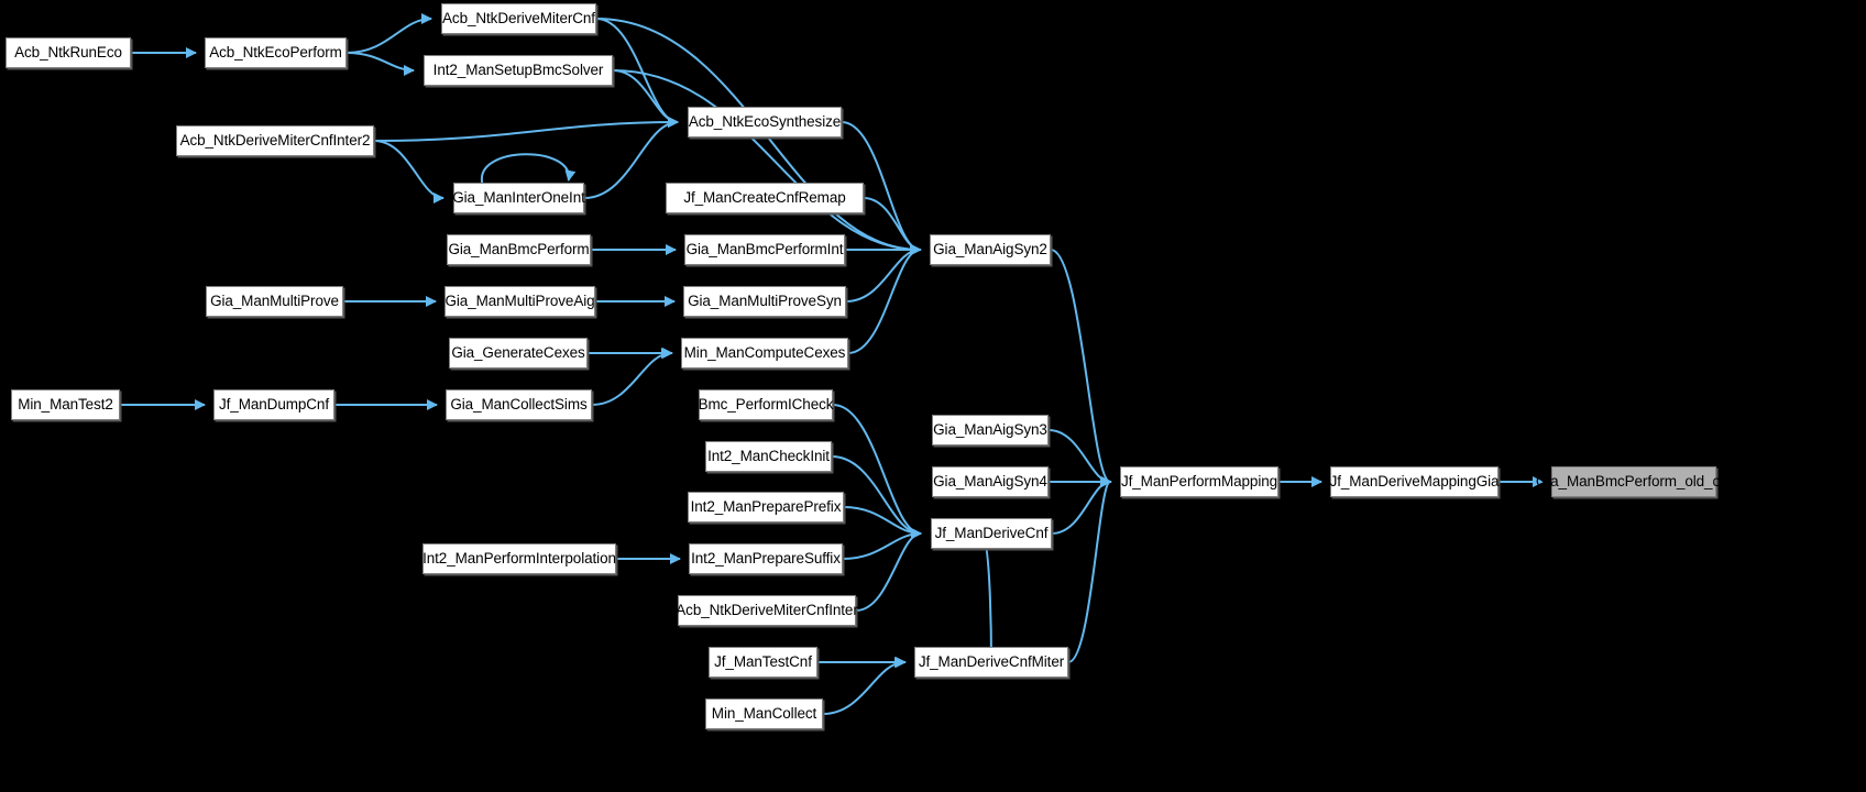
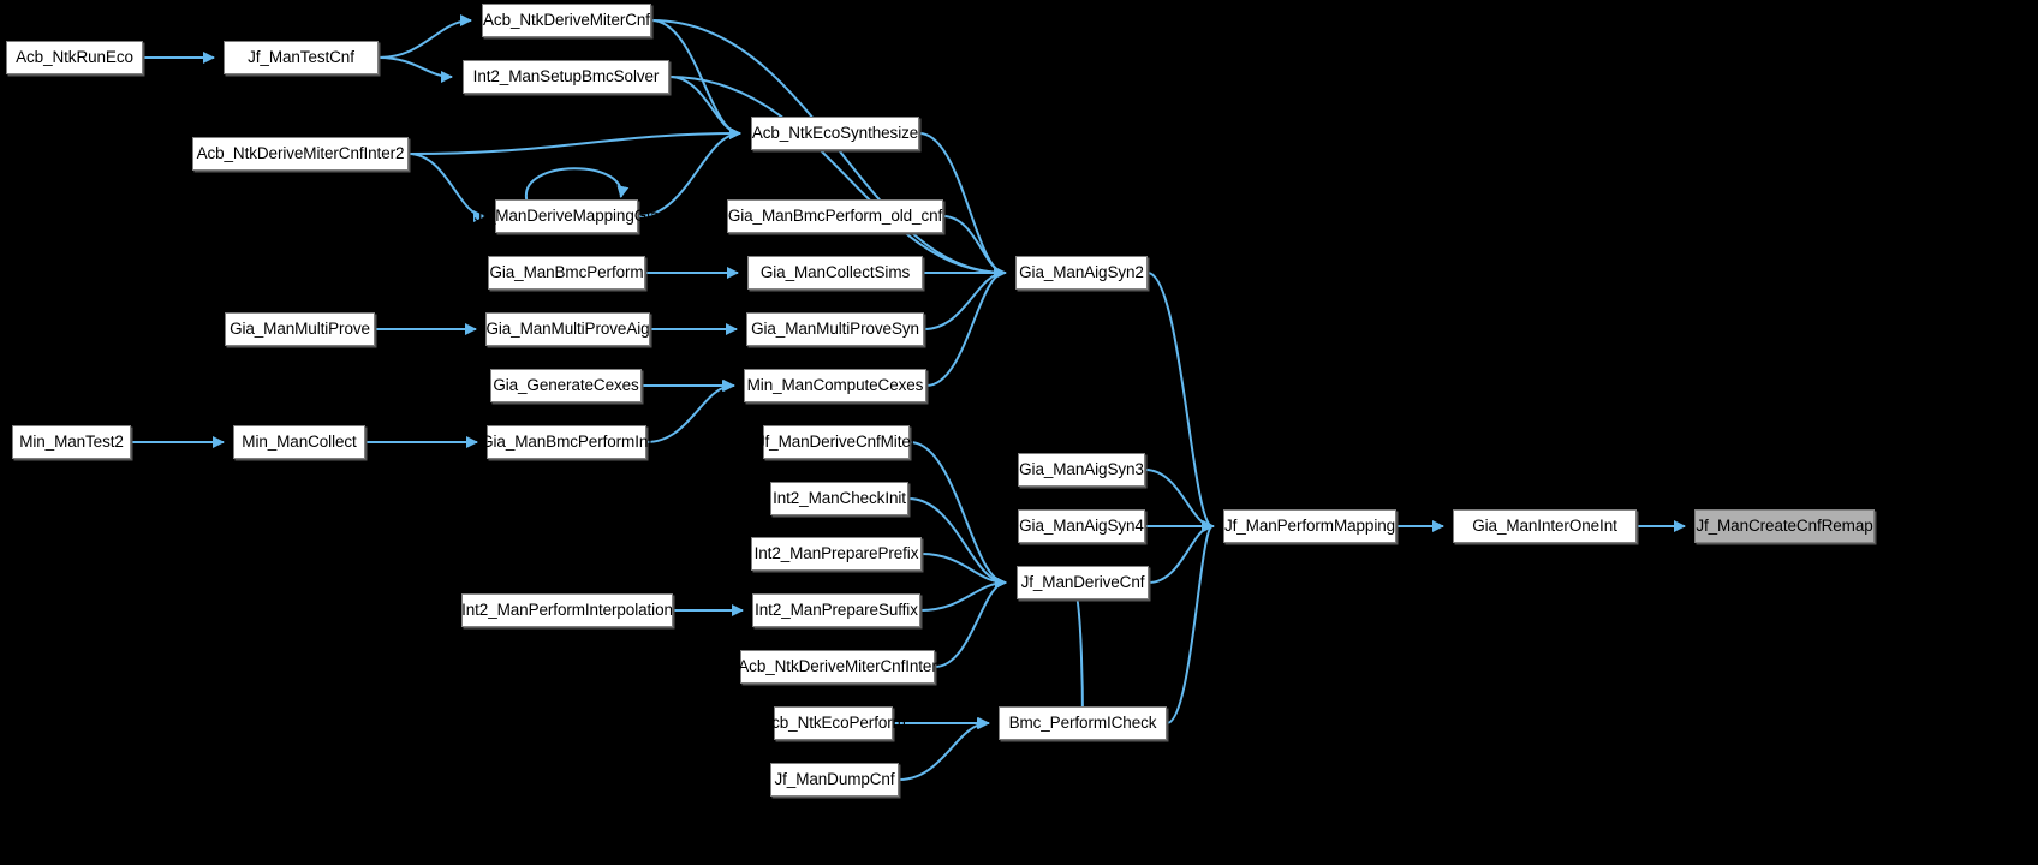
  Acb_NtkRunEco
- Acb_NtkEcoPerform
+ Jf_ManTestCnf
  Acb_NtkDeriveMiterCnf
  Int2_ManSetupBmcSolver
  Acb_NtkEcoSynthesize
  Acb_NtkDeriveMiterCnfInter2
- Gia_ManInterOneInt
+ Jf_ManDeriveMappingGia
- Jf_ManCreateCnfRemap
+ Gia_ManBmcPerform_old_cnf
  Gia_ManBmcPerform
- Gia_ManBmcPerformInt
+ Gia_ManCollectSims
  Gia_ManAigSyn2
  Gia_ManMultiProve
  Gia_ManMultiProveAig
  Gia_ManMultiProveSyn
  Gia_GenerateCexes
  Min_ManComputeCexes
  Min_ManTest2
- Jf_ManDumpCnf
+ Min_ManCollect
- Gia_ManCollectSims
+ Gia_ManBmcPerformInt
- Bmc_PerformICheck
+ Jf_ManDeriveCnfMiter
  Gia_ManAigSyn3
  Int2_ManCheckInit
  Gia_ManAigSyn4
  Jf_ManPerformMapping
- Jf_ManDeriveMappingGia
+ Gia_ManInterOneInt
- Gia_ManBmcPerform_old_cnf
+ Jf_ManCreateCnfRemap
  Int2_ManPreparePrefix
  Jf_ManDeriveCnf
  Int2_ManPerformInterpolation
  Int2_ManPrepareSuffix
  Acb_NtkDeriveMiterCnfInter
- Jf_ManTestCnf
+ Acb_NtkEcoPerform
- Jf_ManDeriveCnfMiter
+ Bmc_PerformICheck
- Min_ManCollect
+ Jf_ManDumpCnf
